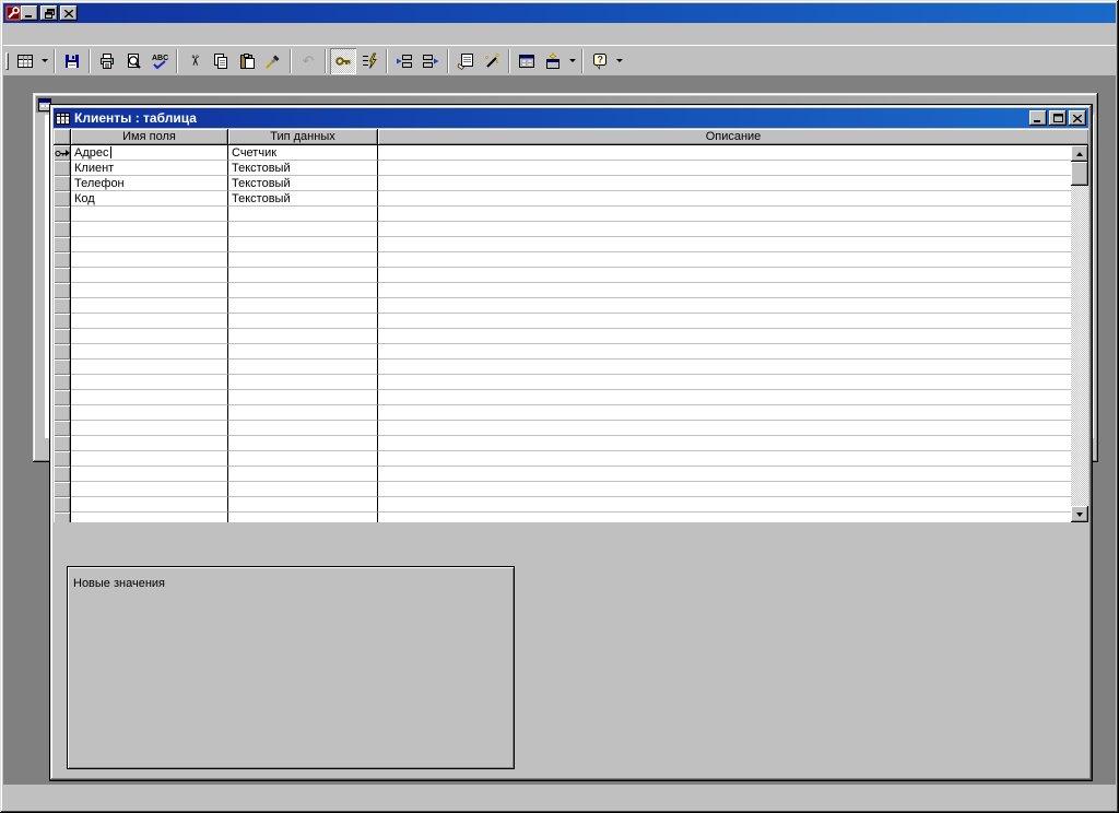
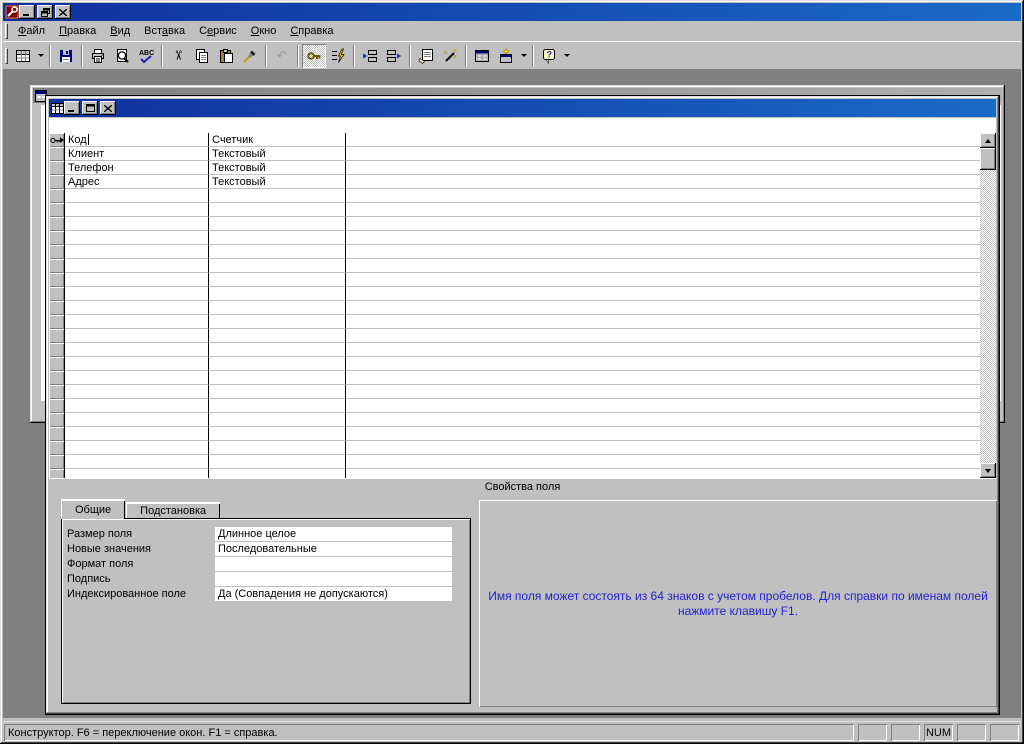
+ Файл
+ Правка
+ Вид
+ Вставка
+ Сервис
+ Окно
+ Справка
  ↶
  ?
- Клиенты : таблица
- Имя поля
- Тип данных
- Описание
- Адрес
+ Код
  Счетчик
  Клиент
  Текстовый
  Телефон
  Текстовый
- Код
+ Адрес
  Текстовый
+ Свойства поля
+ Общие
+ Подстановка
+ Размер поля
+ Длинное целое
  Новые значения
+ Последовательные
+ Формат поля
+ Подпись
+ Индексированное поле
+ Да (Совпадения не допускаются)
+ Имя поля может состоять из 64 знаков с учетом пробелов. Для справки по именам полей нажмите клавишу F1.
+ Конструктор. F6 = переключение окон. F1 = справка.
+ NUM
